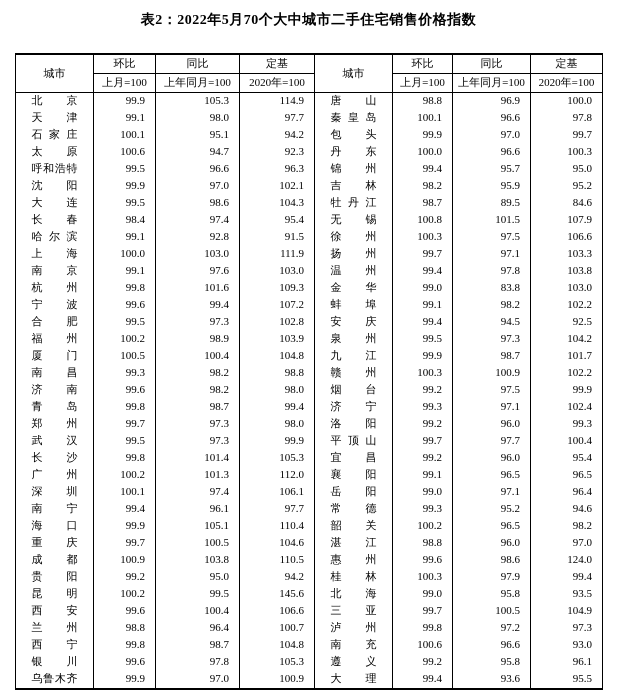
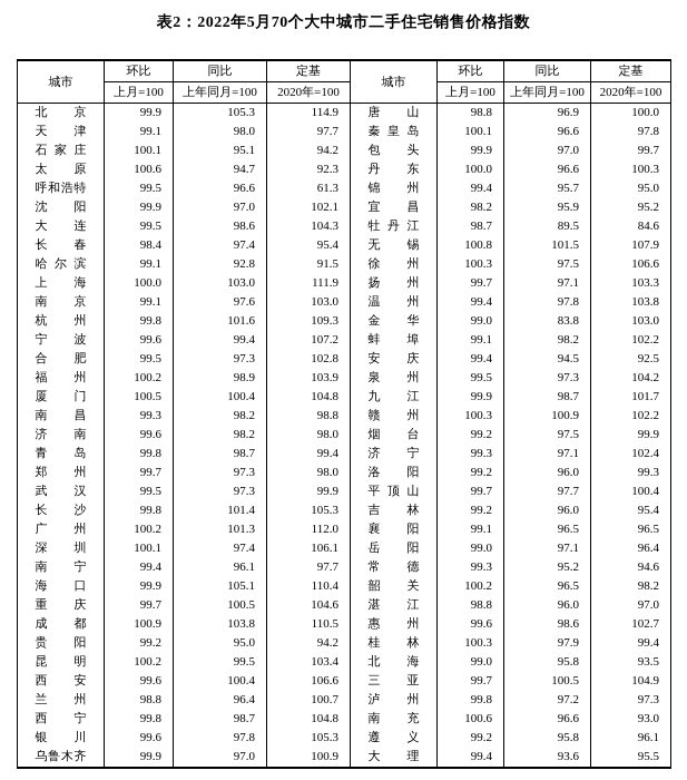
  表2：2022年5月70个大中城市二手住宅销售价格指数
  城市	环比	同比	定基	城市	环比	同比	定基
  上月=100	上年同月=100	2020年=100	上月=100	上年同月=100	2020年=100
  北京	99.9	105.3	114.9	唐山	98.8	96.9	100.0
  天津	99.1	98.0	97.7	秦皇岛	100.1	96.6	97.8
  石家庄	100.1	95.1	94.2	包头	99.9	97.0	99.7
  太原	100.6	94.7	92.3	丹东	100.0	96.6	100.3
- 呼和浩特	99.5	96.6	96.3	锦州	99.4	95.7	95.0
+ 呼和浩特	99.5	96.6	61.3	锦州	99.4	95.7	95.0
- 沈阳	99.9	97.0	102.1	吉林	98.2	95.9	95.2
+ 沈阳	99.9	97.0	102.1	宜昌	98.2	95.9	95.2
  大连	99.5	98.6	104.3	牡丹江	98.7	89.5	84.6
  长春	98.4	97.4	95.4	无锡	100.8	101.5	107.9
  哈尔滨	99.1	92.8	91.5	徐州	100.3	97.5	106.6
  上海	100.0	103.0	111.9	扬州	99.7	97.1	103.3
  南京	99.1	97.6	103.0	温州	99.4	97.8	103.8
  杭州	99.8	101.6	109.3	金华	99.0	83.8	103.0
  宁波	99.6	99.4	107.2	蚌埠	99.1	98.2	102.2
  合肥	99.5	97.3	102.8	安庆	99.4	94.5	92.5
  福州	100.2	98.9	103.9	泉州	99.5	97.3	104.2
  厦门	100.5	100.4	104.8	九江	99.9	98.7	101.7
  南昌	99.3	98.2	98.8	赣州	100.3	100.9	102.2
  济南	99.6	98.2	98.0	烟台	99.2	97.5	99.9
  青岛	99.8	98.7	99.4	济宁	99.3	97.1	102.4
  郑州	99.7	97.3	98.0	洛阳	99.2	96.0	99.3
  武汉	99.5	97.3	99.9	平顶山	99.7	97.7	100.4
- 长沙	99.8	101.4	105.3	宜昌	99.2	96.0	95.4
+ 长沙	99.8	101.4	105.3	吉林	99.2	96.0	95.4
  广州	100.2	101.3	112.0	襄阳	99.1	96.5	96.5
  深圳	100.1	97.4	106.1	岳阳	99.0	97.1	96.4
  南宁	99.4	96.1	97.7	常德	99.3	95.2	94.6
  海口	99.9	105.1	110.4	韶关	100.2	96.5	98.2
  重庆	99.7	100.5	104.6	湛江	98.8	96.0	97.0
- 成都	100.9	103.8	110.5	惠州	99.6	98.6	124.0
+ 成都	100.9	103.8	110.5	惠州	99.6	98.6	102.7
  贵阳	99.2	95.0	94.2	桂林	100.3	97.9	99.4
- 昆明	100.2	99.5	145.6	北海	99.0	95.8	93.5
+ 昆明	100.2	99.5	103.4	北海	99.0	95.8	93.5
  西安	99.6	100.4	106.6	三亚	99.7	100.5	104.9
  兰州	98.8	96.4	100.7	泸州	99.8	97.2	97.3
  西宁	99.8	98.7	104.8	南充	100.6	96.6	93.0
  银川	99.6	97.8	105.3	遵义	99.2	95.8	96.1
  乌鲁木齐	99.9	97.0	100.9	大理	99.4	93.6	95.5
